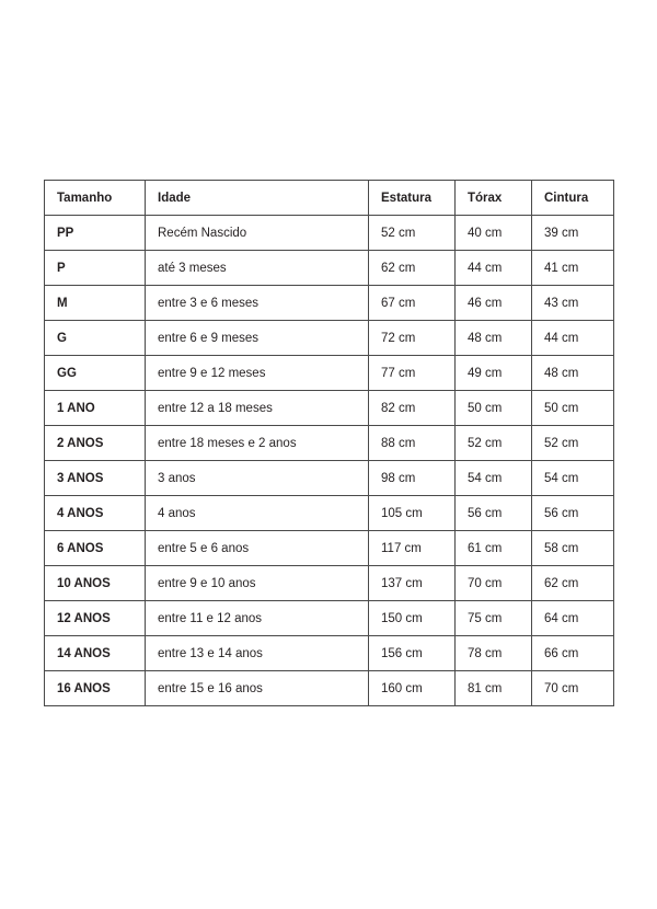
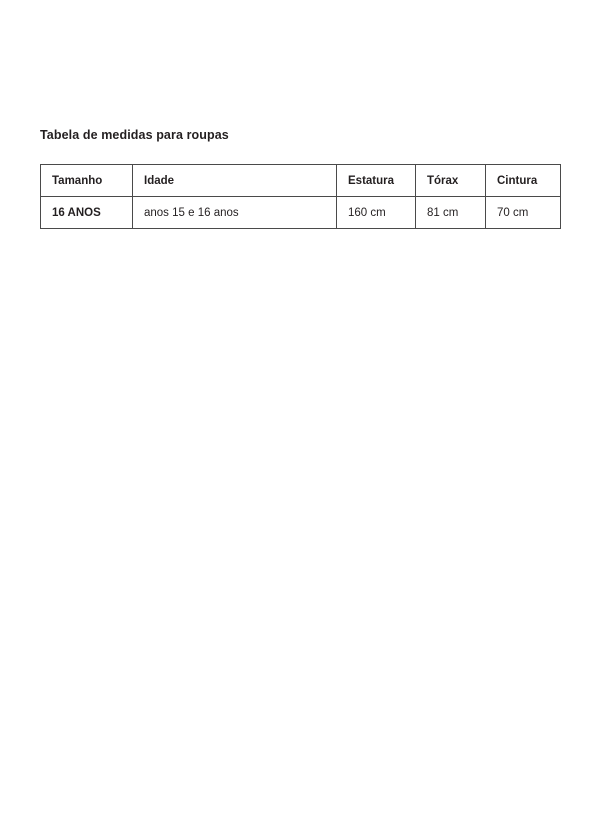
+ Tabela de medidas para roupas
  Tamanho	Idade	Estatura	Tórax	Cintura
- PP	Recém Nascido	52 cm	40 cm	39 cm
- P	até 3 meses	62 cm	44 cm	41 cm
- M	entre 3 e 6 meses	67 cm	46 cm	43 cm
- G	entre 6 e 9 meses	72 cm	48 cm	44 cm
- GG	entre 9 e 12 meses	77 cm	49 cm	48 cm
- 1 ANO	entre 12 a 18 meses	82 cm	50 cm	50 cm
- 2 ANOS	entre 18 meses e 2 anos	88 cm	52 cm	52 cm
- 3 ANOS	3 anos	98 cm	54 cm	54 cm
- 4 ANOS	4 anos	105 cm	56 cm	56 cm
- 6 ANOS	entre 5 e 6 anos	117 cm	61 cm	58 cm
- 10 ANOS	entre 9 e 10 anos	137 cm	70 cm	62 cm
- 12 ANOS	entre 11 e 12 anos	150 cm	75 cm	64 cm
- 14 ANOS	entre 13 e 14 anos	156 cm	78 cm	66 cm
- 16 ANOS	entre 15 e 16 anos	160 cm	81 cm	70 cm
+ 16 ANOS	anos 15 e 16 anos	160 cm	81 cm	70 cm
